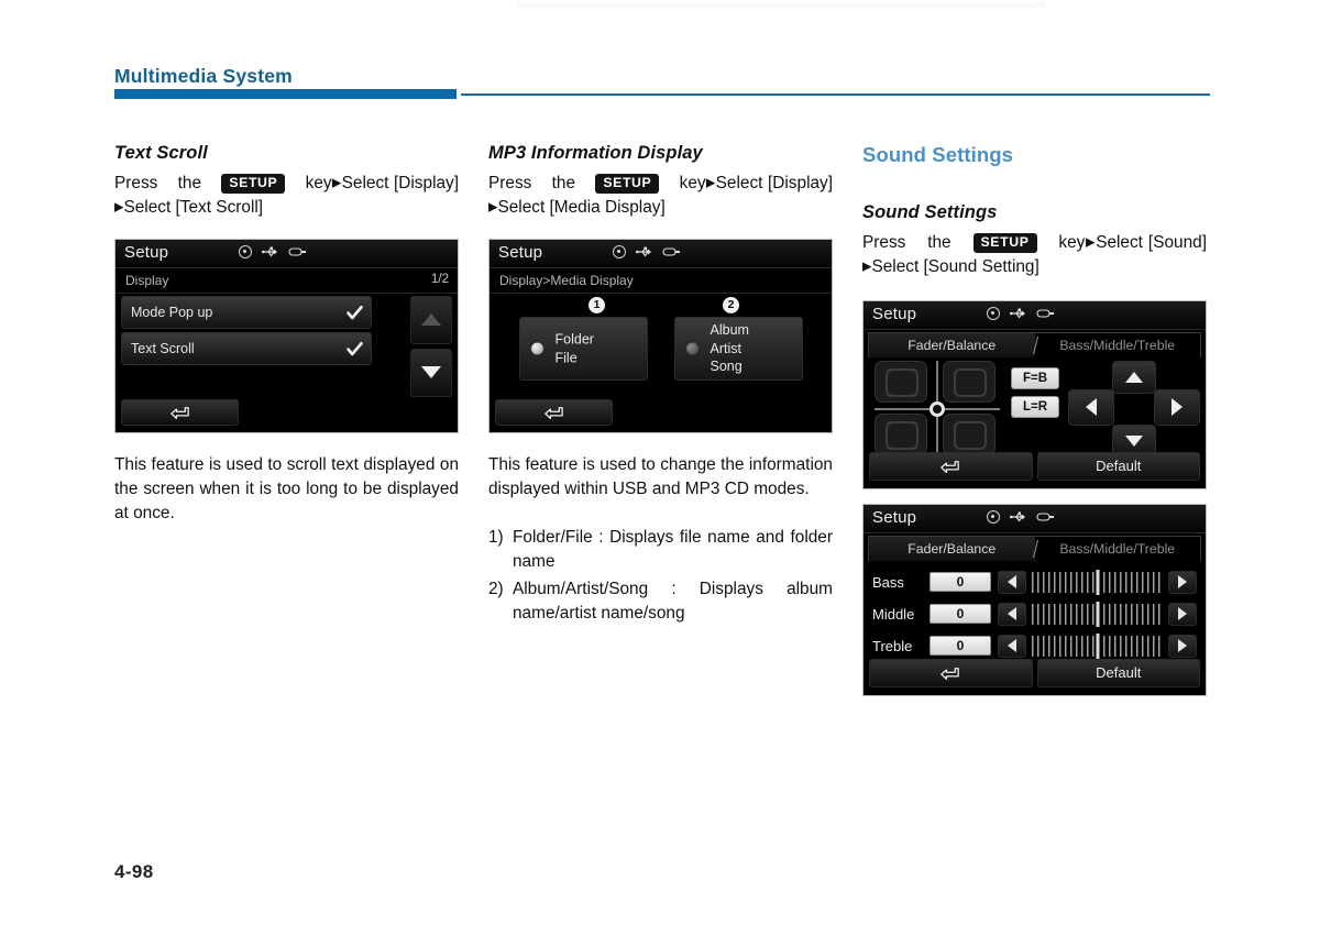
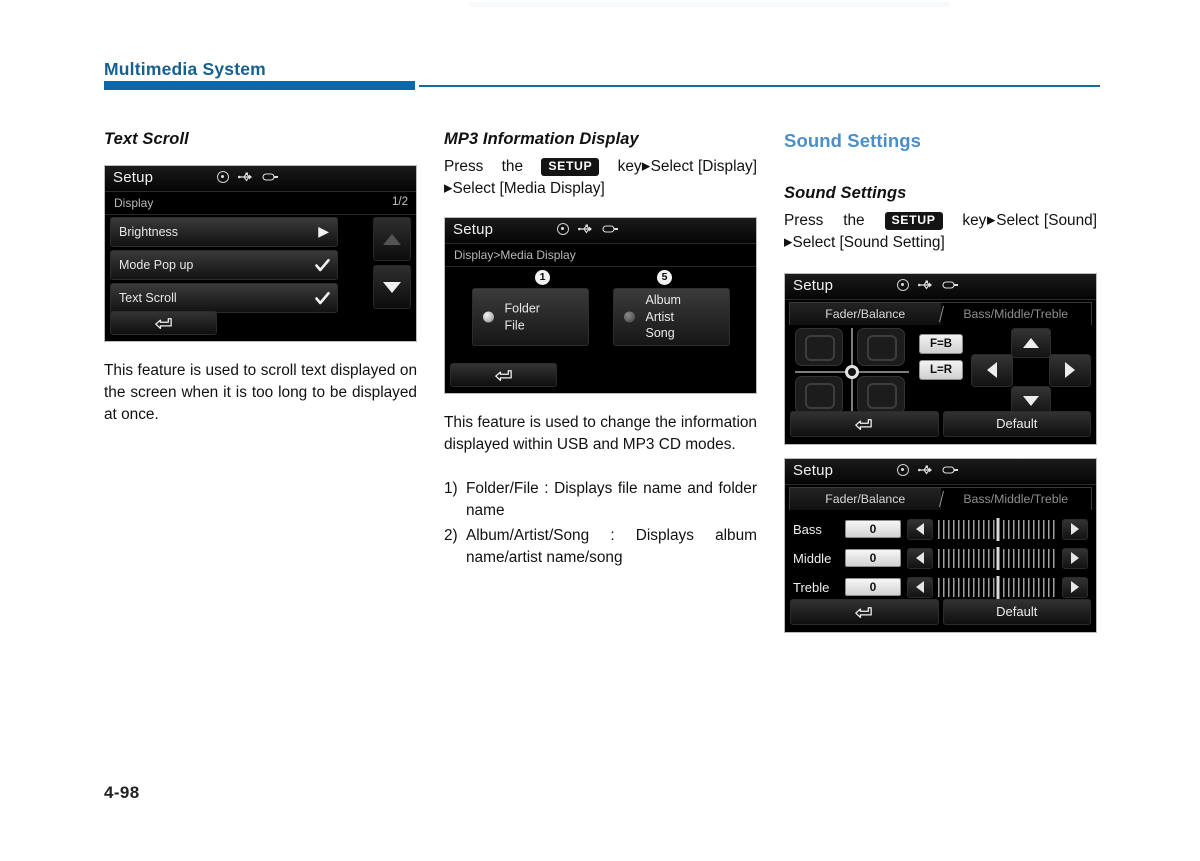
  Multimedia System
  Text Scroll
- Press the SETUP key▶Select [Display] ▶Select [Text Scroll]
  Setup
  Display
  1/2
+ Brightness
+ ▶
  Mode Pop up
  Text Scroll
  This feature is used to scroll text displayed on the screen when it is too long to be displayed at once.
  MP3 Information Display
  Press the SETUP key▶Select [Display] ▶Select [Media Display]
  Setup
  Display>Media Display
  1
- 2
+ 5
  Folder
  File
  Album
  Artist
  Song
  This feature is used to change the information displayed within USB and MP3 CD modes.
  1) Folder/File : Displays file name and folder name
  2) Album/Artist/Song : Displays album name/artist name/song
  Sound Settings
  Sound Settings
  Press the SETUP key▶Select [Sound] ▶Select [Sound Setting]
  Setup
  Fader/Balance
  Bass/Middle/Treble
  F=B
  L=R
  Default
  Setup
  Fader/Balance
  Bass/Middle/Treble
  Bass
  0
  Middle
  0
  Treble
  0
  Default
  4-98
